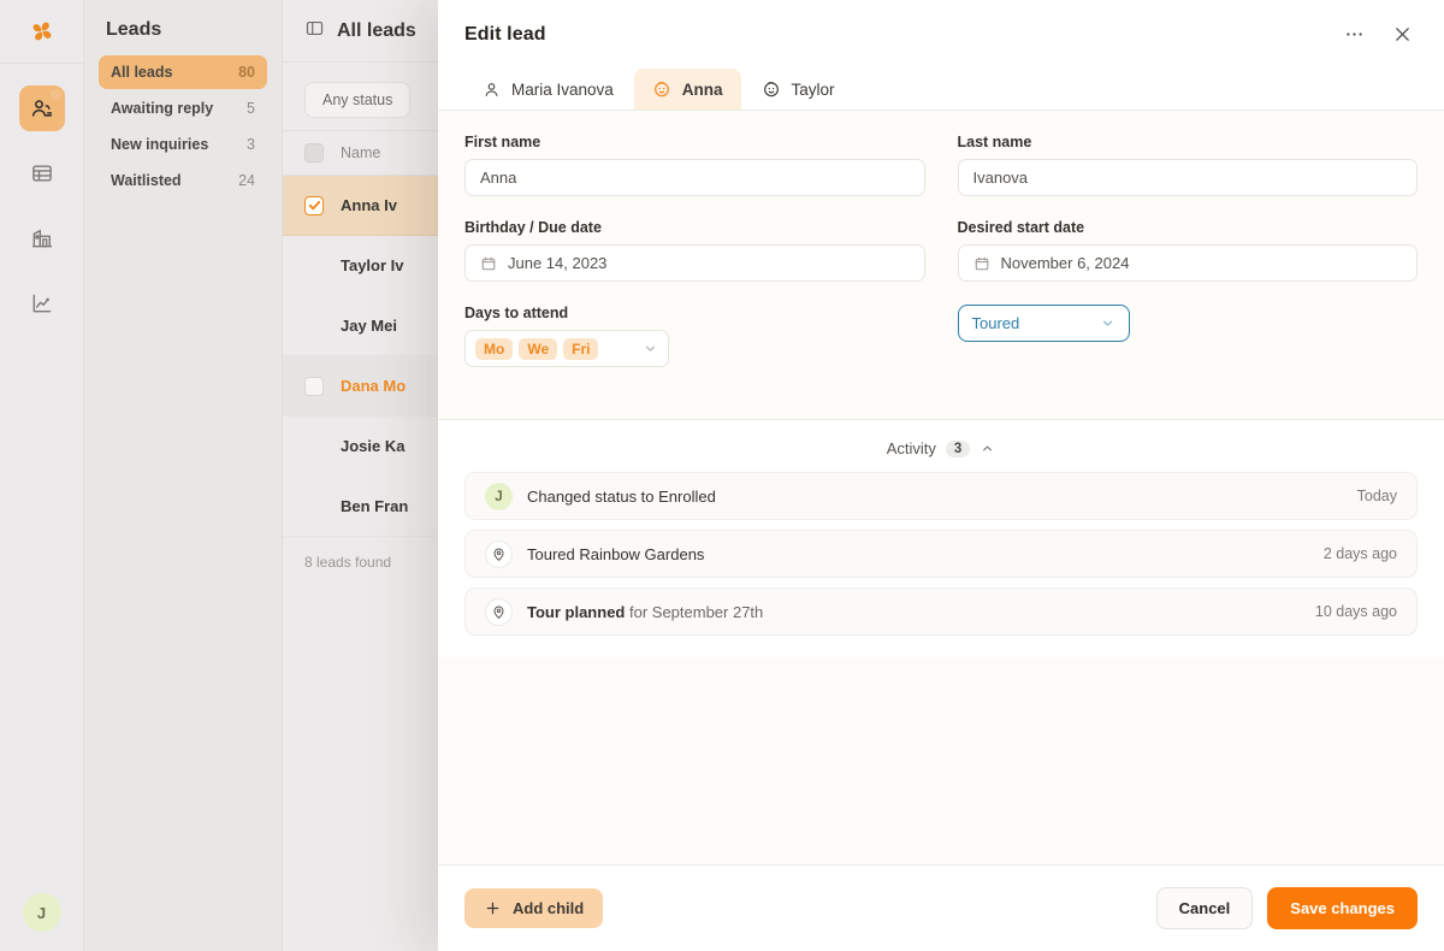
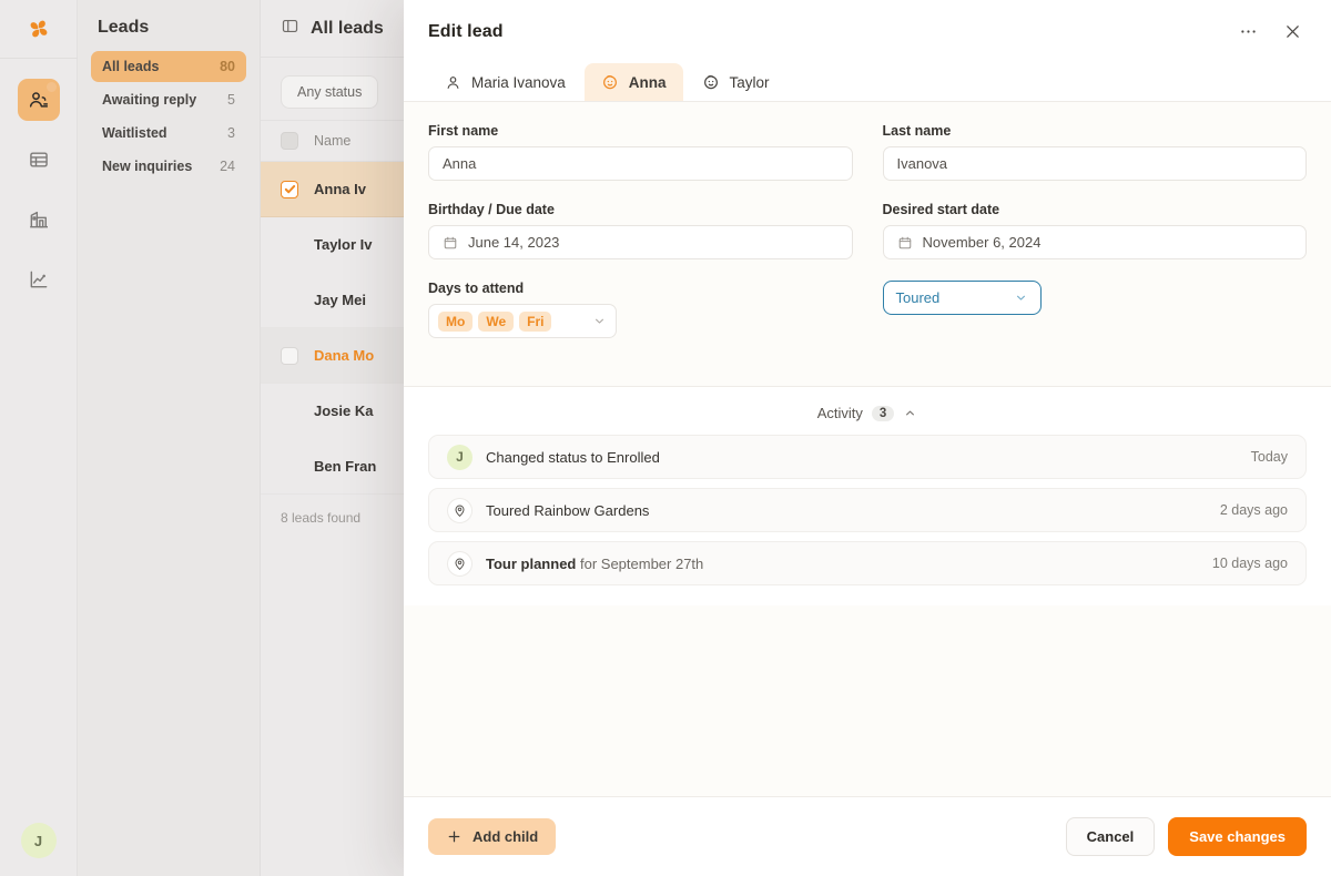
  J
  Leads
  All leads
  80
  Awaiting reply
  5
- New inquiries
+ Waitlisted
  3
- Waitlisted
+ New inquiries
  24
  All leads
  Any status
  Name
  Anna Iv
  Taylor Iv
  Jay Mei
  Dana Mo
  Josie Ka
  Ben Fran
  8 leads found
  Edit lead
  Maria Ivanova
  Anna
  Taylor
  First name
  Anna
  Last name
  Ivanova
  Birthday / Due date
  June 14, 2023
  Desired start date
  November 6, 2024
  Days to attend
  Mo
  We
  Fri
  Toured
  Activity
  3
  J
  Changed status to Enrolled
  Today
  Toured Rainbow Gardens
  2 days ago
  Tour planned for September 27th
  10 days ago
  Add child
  Cancel
  Save changes
